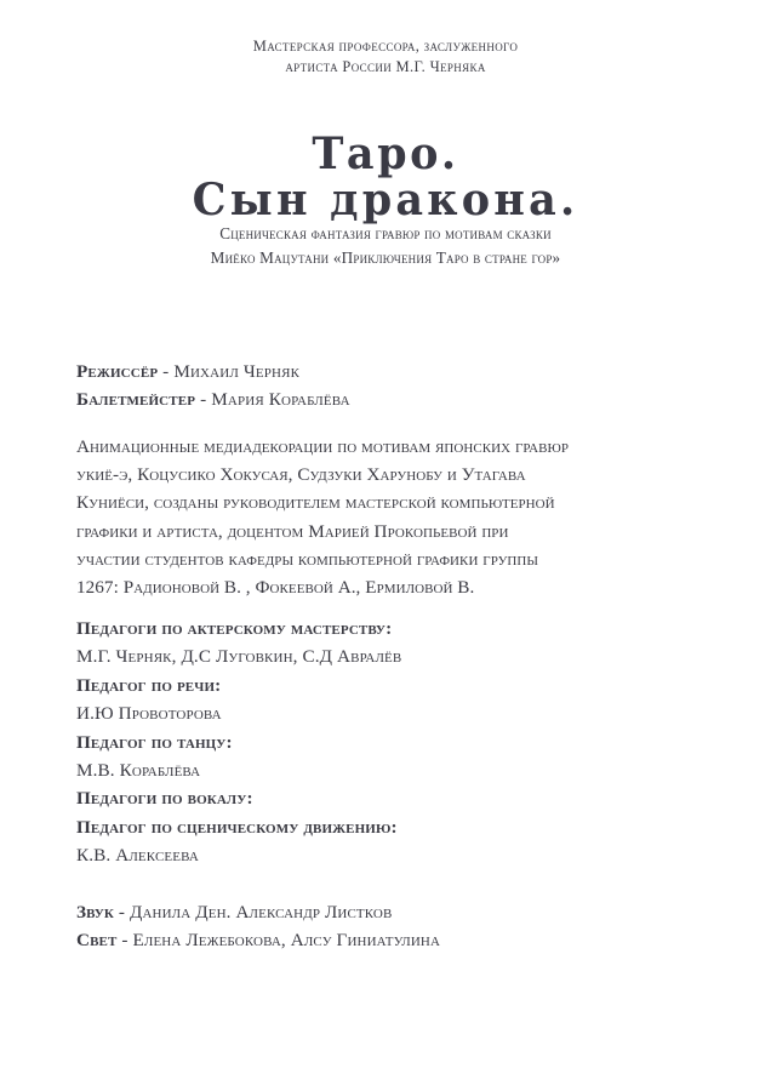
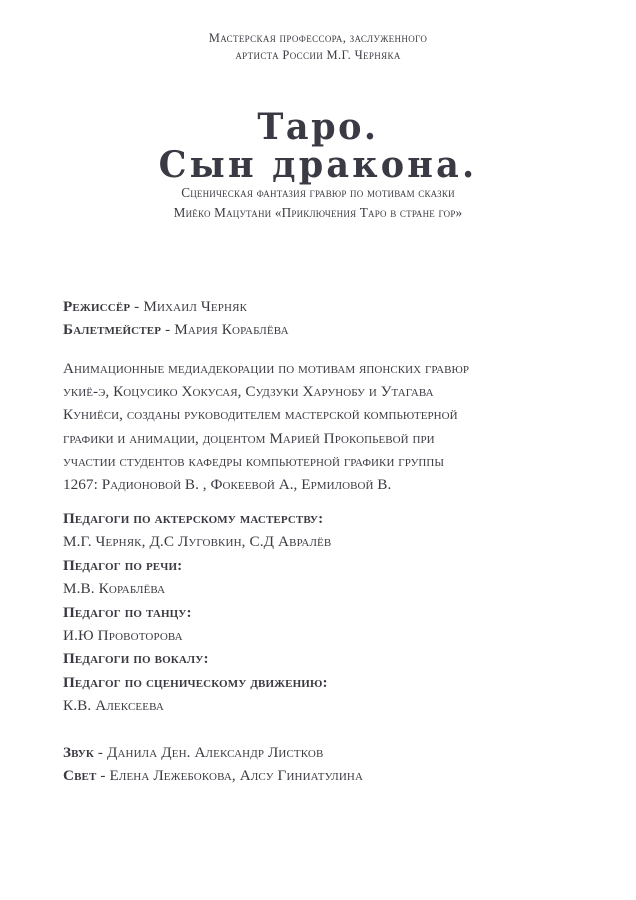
  Мастерская профессора, заслуженного
  артиста России М.Г. Черняка
  Таро.
  Сын дракона.
  Сценическая фантазия гравюр по мотивам сказки
  Миёко Мацутани «Приключения Таро в стране гор»
  Режиссёр - Михаил Черняк
  Балетмейстер - Мария Кораблёва
  Анимационные медиадекорации по мотивам японских гравюр
  укиё-э, Коцусико Хокусая, Судзуки Харунобу и Утагава
  Куниёси, созданы руководителем мастерской компьютерной
- графики и артиста, доцентом Марией Прокопьевой при
+ графики и анимации, доцентом Марией Прокопьевой при
  участии студентов кафедры компьютерной графики группы
  1267: Радионовой В. , Фокеевой А., Ермиловой В.
  Педагоги по актерскому мастерству:
  М.Г. Черняк, Д.С Луговкин, С.Д Авралёв
  Педагог по речи:
- И.Ю Провоторова
+ М.В. Кораблёва
  Педагог по танцу:
- М.В. Кораблёва
+ И.Ю Провоторова
  Педагоги по вокалу:
  Педагог по сценическому движению:
  К.В. Алексеева
  Звук - Данила Ден. Александр Листков
  Свет - Елена Лежебокова, Алсу Гиниатулина
